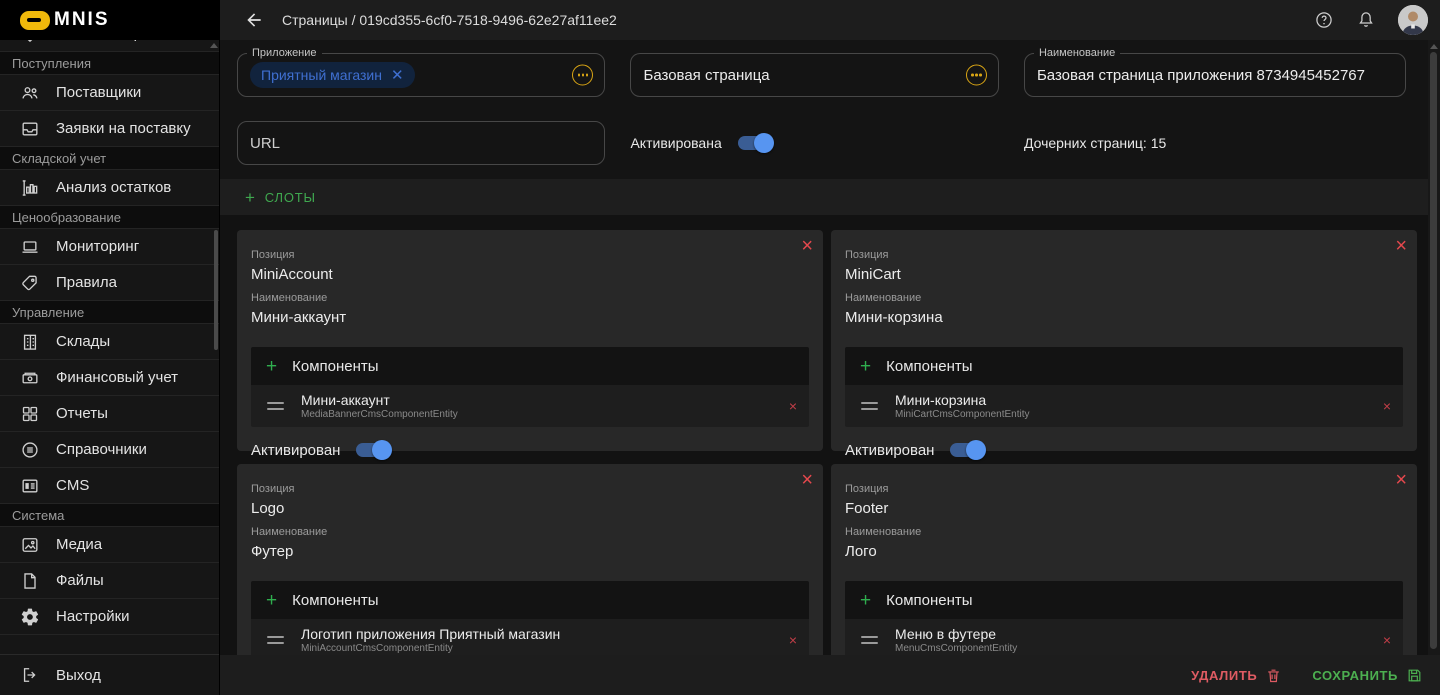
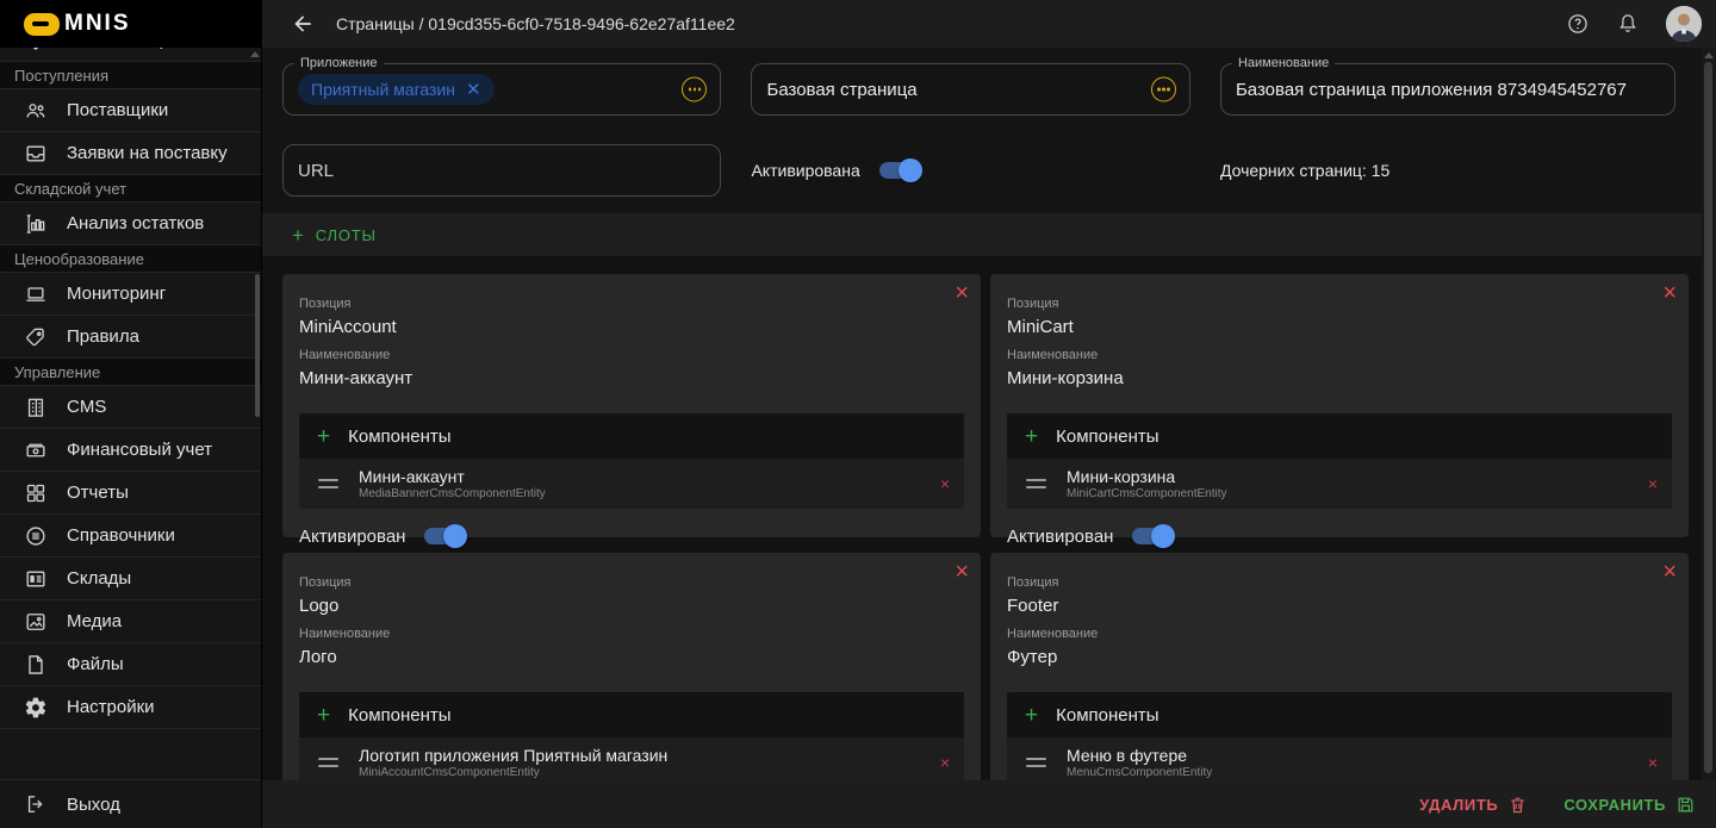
  MNIS
  Поступления
  Поставщики
  Заявки на поставку
  Складской учет
  Анализ остатков
  Ценообразование
  Мониторинг
  Правила
  Управление
- Склады
+ CMS
  Финансовый учет
  Отчеты
  Справочники
- CMS
+ Склады
- Система
  Медиа
  Файлы
  Настройки
  Выход
  Страницы / 019cd355-6cf0-7518-9496-62e27af11ee2
  Приложение
  Приятный магазин
  ✕
  Базовая страница
  Наименование
  Базовая страница приложения 8734945452767
  URL
  Активирована
  Дочерних страниц: 15
  +
  СЛОТЫ
  ×
  Позиция
  MiniAccount
  Наименование
  Мини-аккаунт
  +
  Компоненты
  Мини-аккаунт
  MediaBannerCmsComponentEntity
  ×
  Активирован
  ×
  Позиция
  MiniCart
  Наименование
  Мини-корзина
  +
  Компоненты
  Мини-корзина
  MiniCartCmsComponentEntity
  ×
  Активирован
  ×
  Позиция
  Logo
  Наименование
- Футер
+ Лого
  +
  Компоненты
  Логотип приложения Приятный магазин
  MiniAccountCmsComponentEntity
  ×
  ×
  Позиция
  Footer
  Наименование
- Лого
+ Футер
  +
  Компоненты
  Меню в футере
  MenuCmsComponentEntity
  ×
  УДАЛИТЬ
  СОХРАНИТЬ
